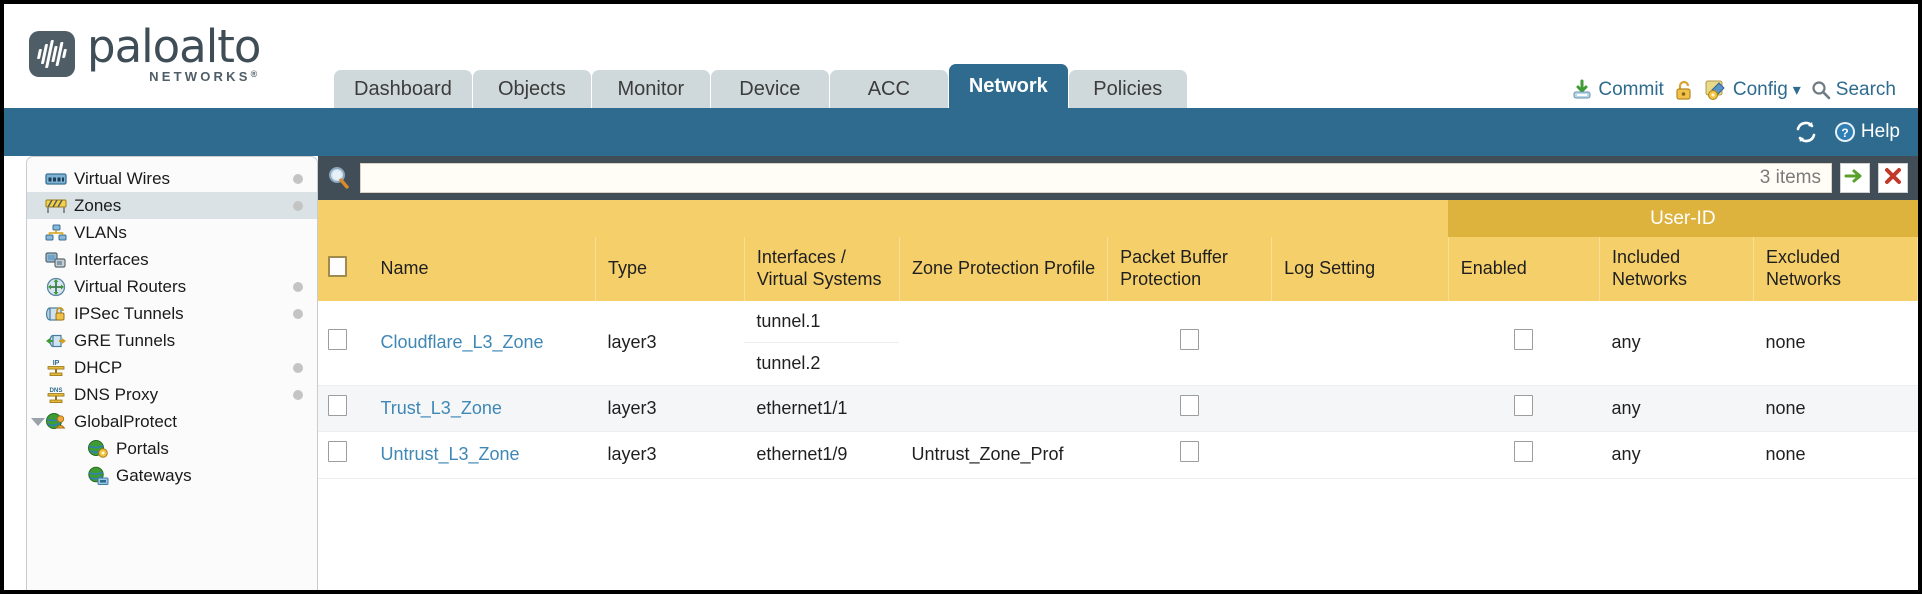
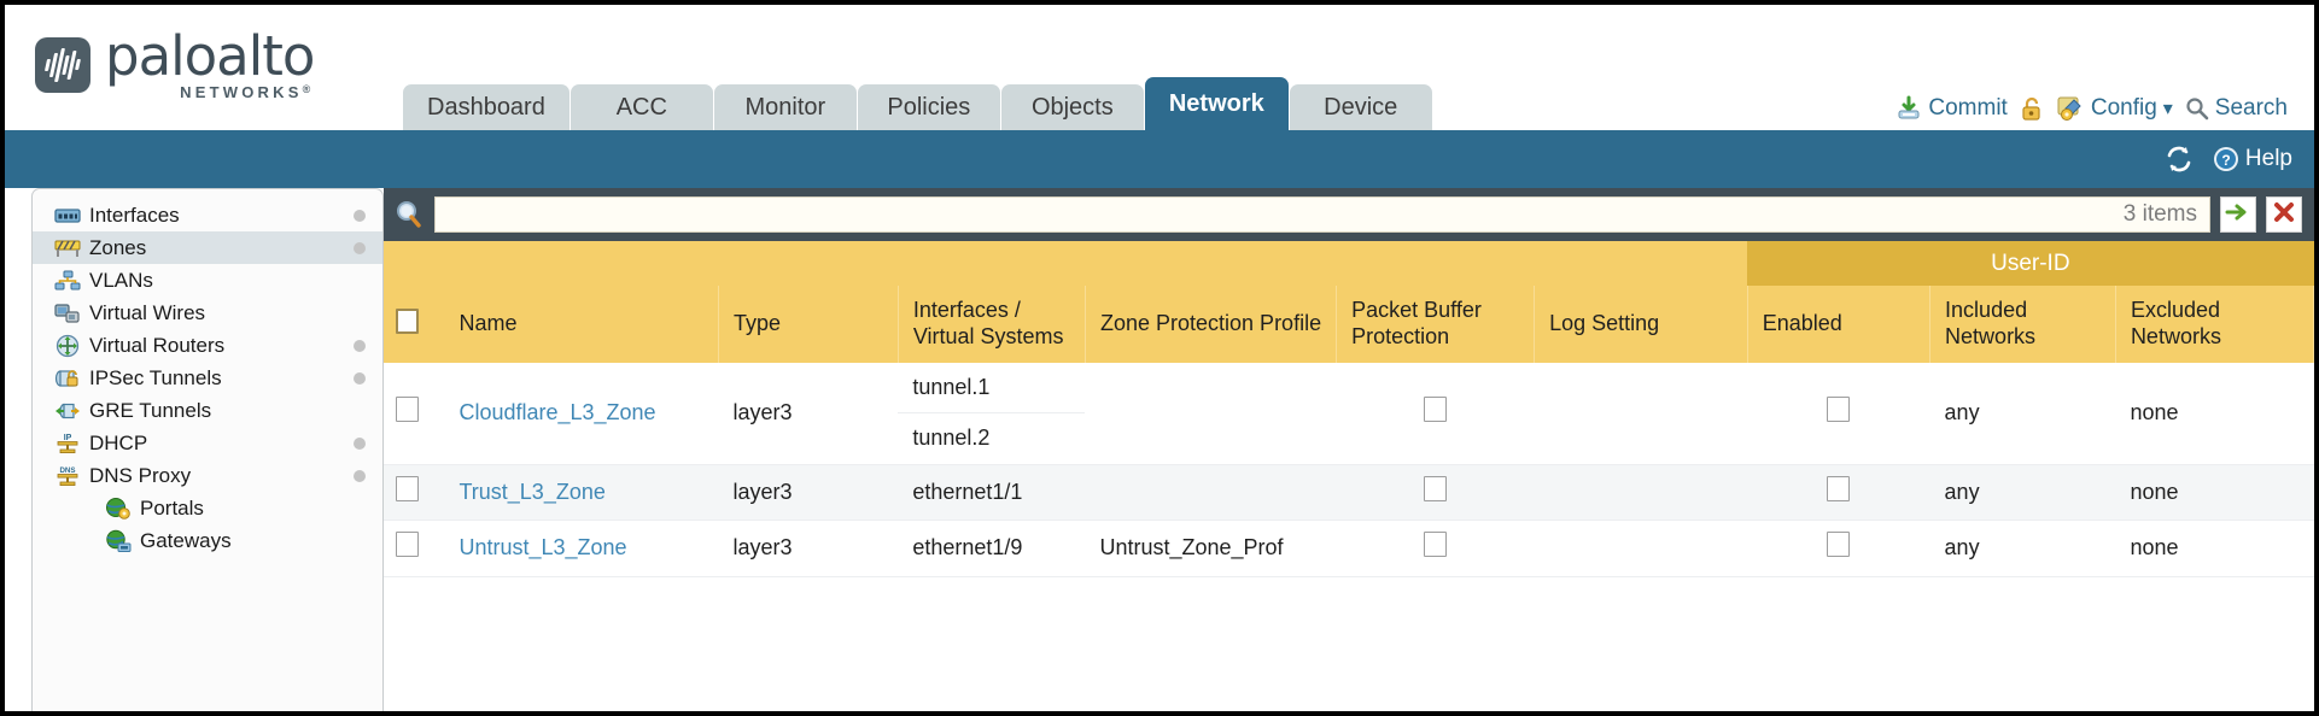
  paloalto
  NETWORKS®
  Dashboard
- Objects
+ ACC
  Monitor
- Device
+ Policies
- ACC
+ Objects
  Network
- Policies
+ Device
  Commit
  Config
  ▾
  Search
  ?
  Help
- Virtual Wires
+ Interfaces
  Zones
  VLANs
- Interfaces
+ Virtual Wires
  Virtual Routers
  IPSec Tunnels
  GRE Tunnels
  DHCP
  DNS Proxy
- GlobalProtect
  Portals
  Gateways
  3 items
  	User-ID
  	Name	Type	Interfaces / Virtual Systems	Zone Protection Profile	Packet Buffer Protection	Log Setting	Enabled	Included Networks	Excluded Networks
  	Cloudflare_L3_Zone	layer3	tunnel.1tunnel.2					any	none
  	Trust_L3_Zone	layer3	ethernet1/1					any	none
  	Untrust_L3_Zone	layer3	ethernet1/9	Untrust_Zone_Prof				any	none
